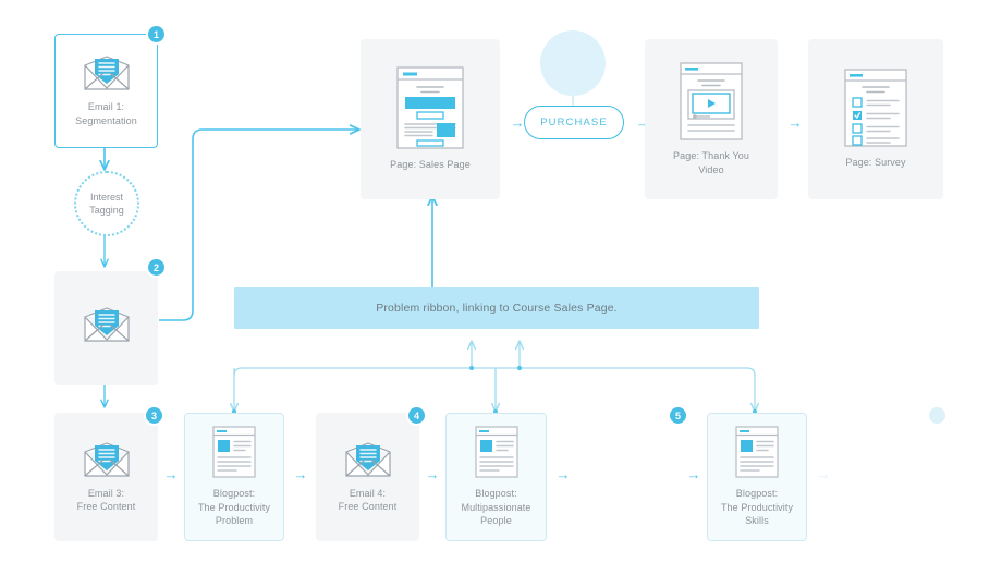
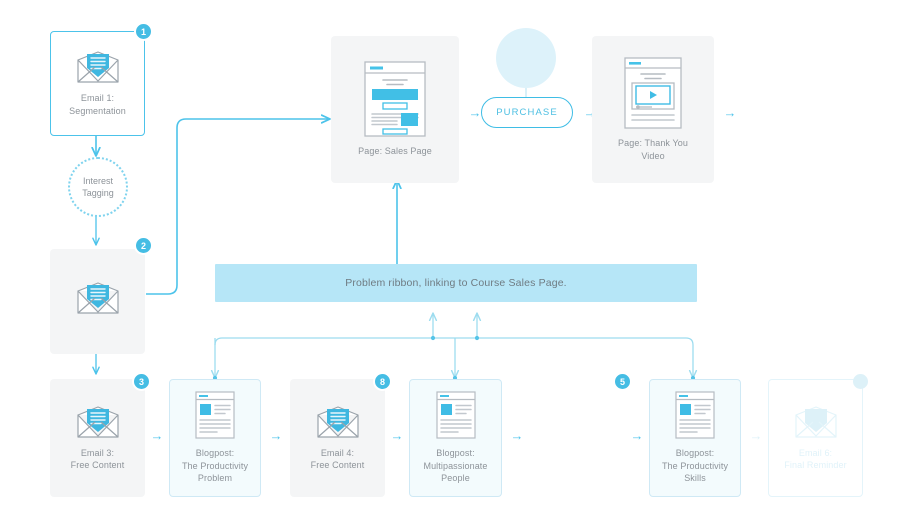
  Email 1:
  Segmentation
  1
  Interest
  Tagging
  Page: Sales Page
  →
  PURCHASE
  →
  Page: Thank You
  Video
  →
- Page: Survey
  2
  Problem ribbon, linking to Course Sales Page.
  Email 3:
  Free Content
  3
  →
  Blogpost:
  The Productivity
  Problem
  →
  Email 4:
  Free Content
- 4
+ 8
  →
  Blogpost:
  Multipassionate
  People
  →
  5
  →
  Blogpost:
  The Productivity
  Skills
  →
+ Email 6:
+ Final Reminder
